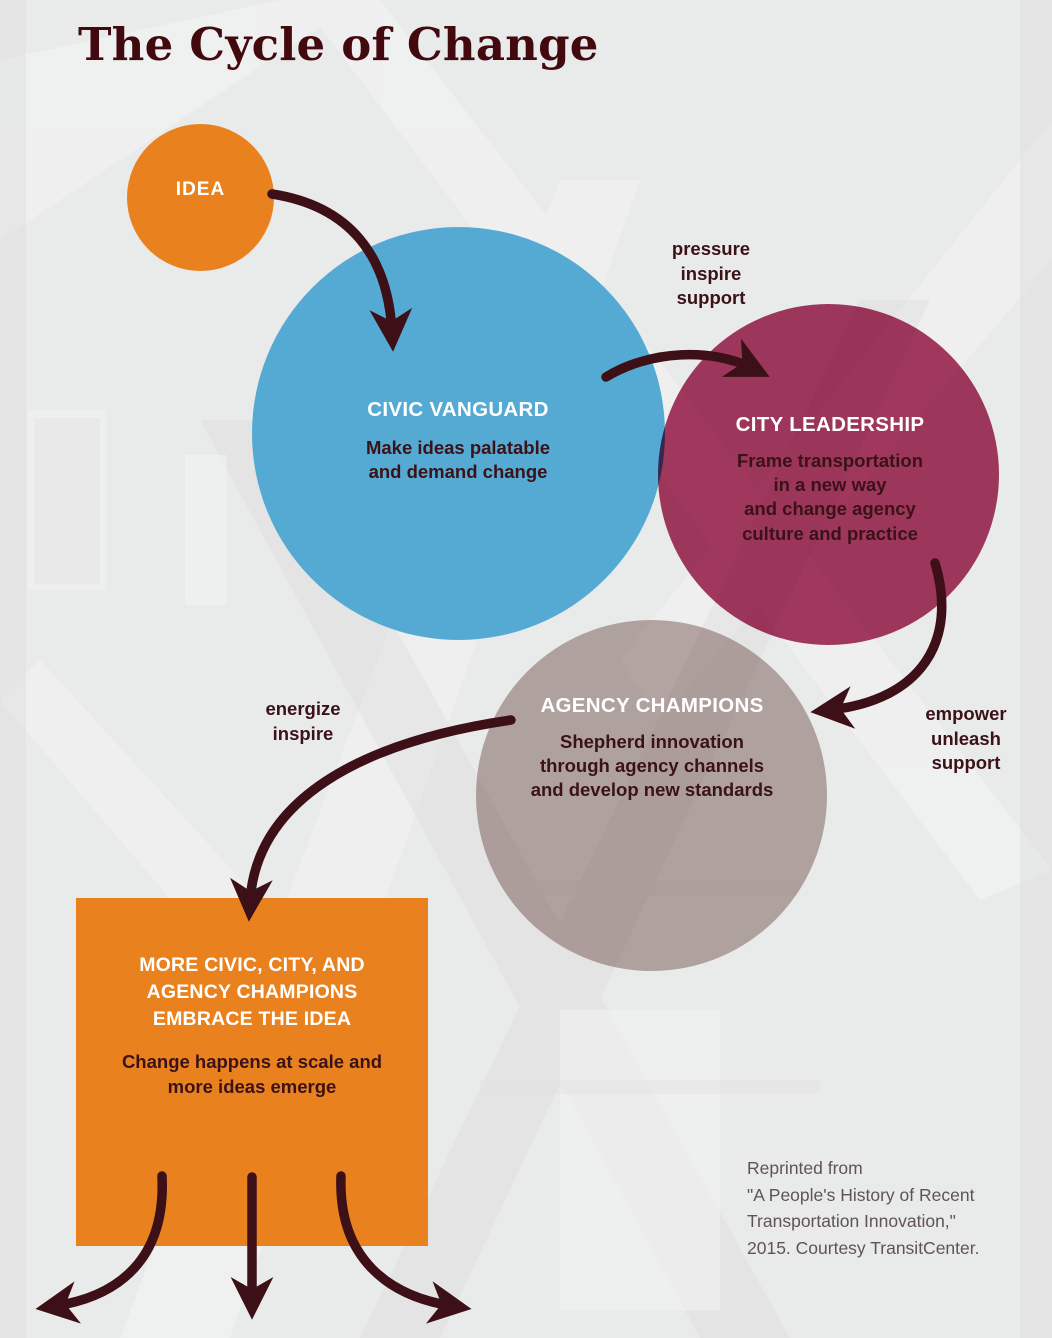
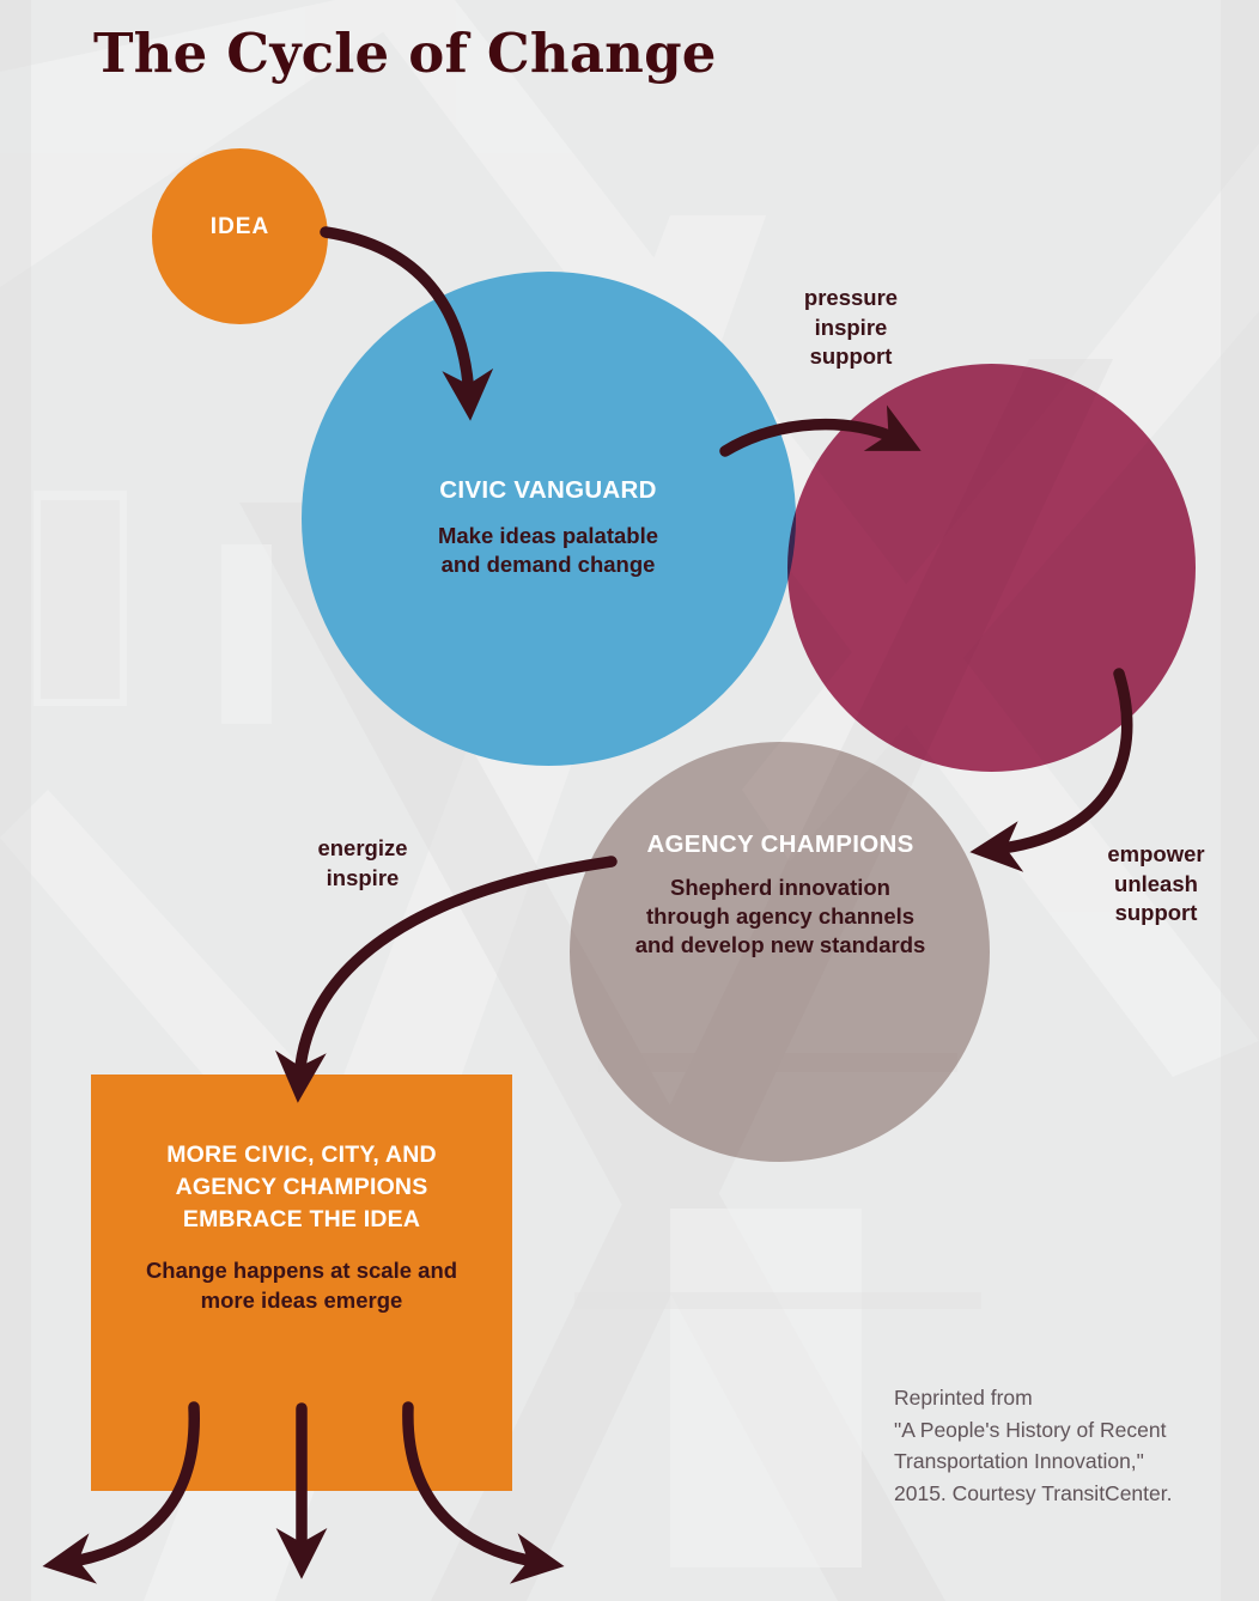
  The Cycle of Change
  IDEA
  CIVIC VANGUARD
  Make ideas palatable
  and demand change
- CITY LEADERSHIP
- Frame transportation
- in a new way
- and change agency
- culture and practice
  AGENCY CHAMPIONS
  Shepherd innovation
  through agency channels
  and develop new standards
  MORE CIVIC, CITY, AND
  AGENCY CHAMPIONS
  EMBRACE THE IDEA
  Change happens at scale and
  more ideas emerge
  pressure
  inspire
  support
  empower
  unleash
  support
  energize
  inspire
  Reprinted from
  "A People's History of Recent
  Transportation Innovation,"
  2015. Courtesy TransitCenter.
